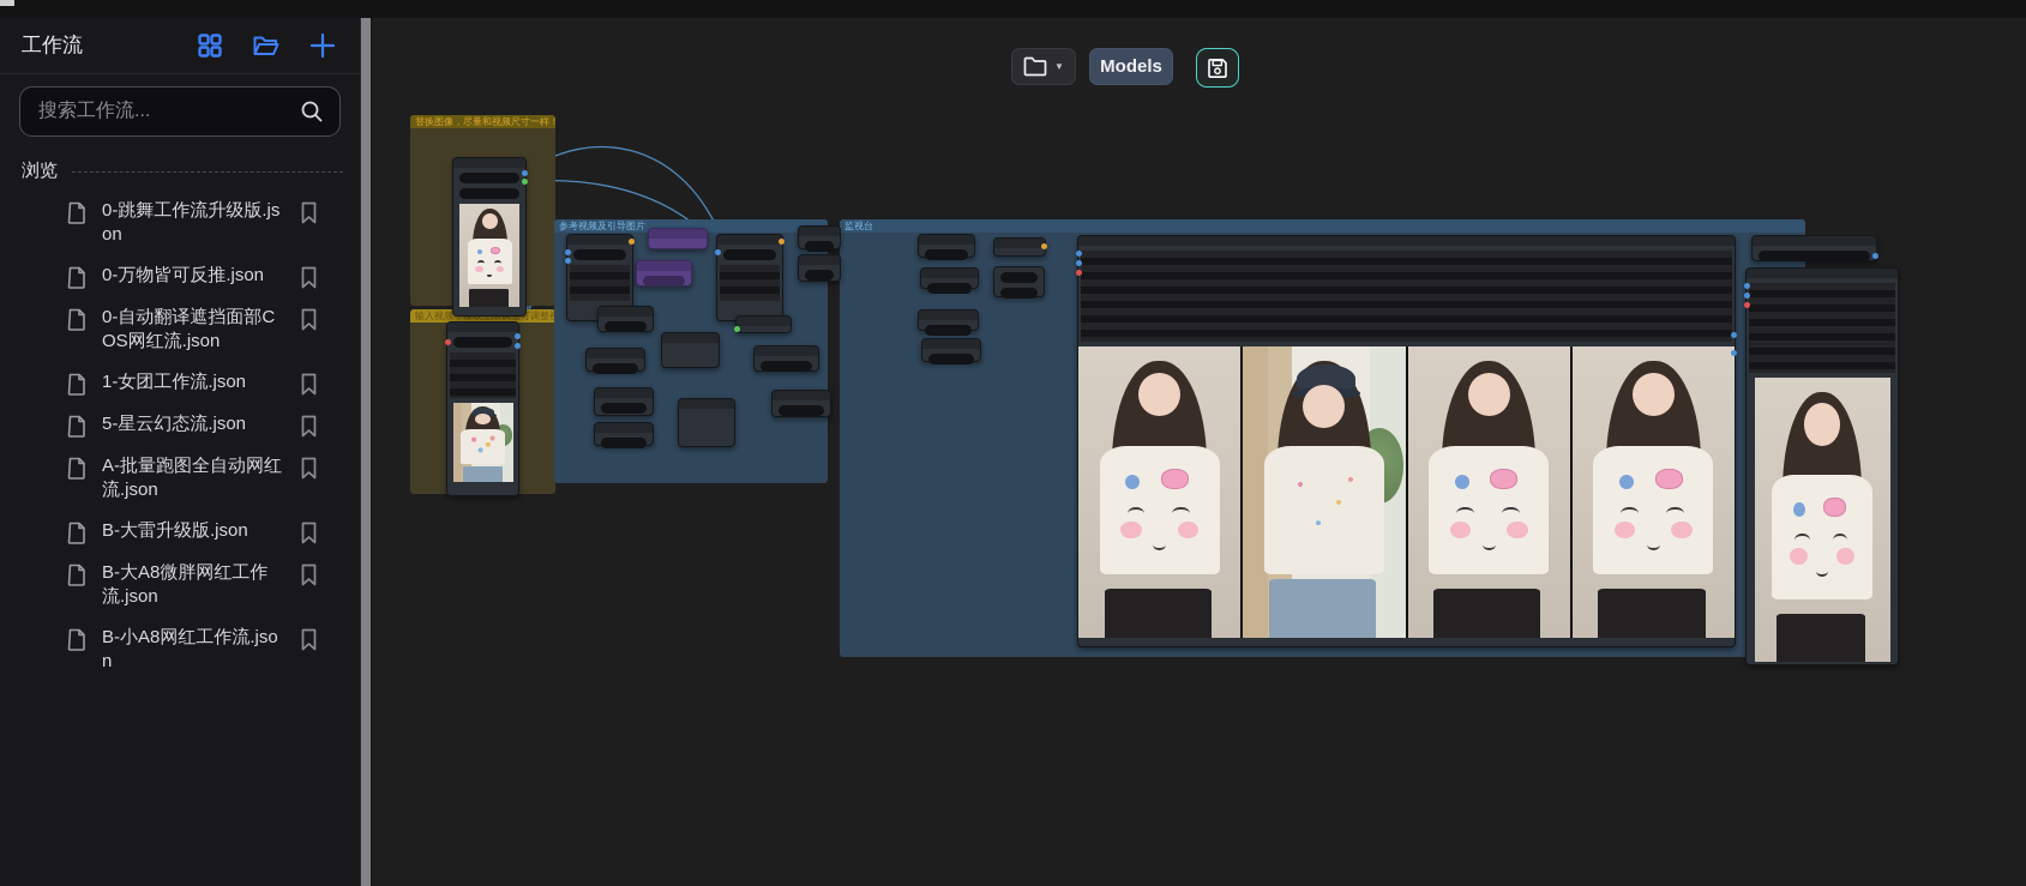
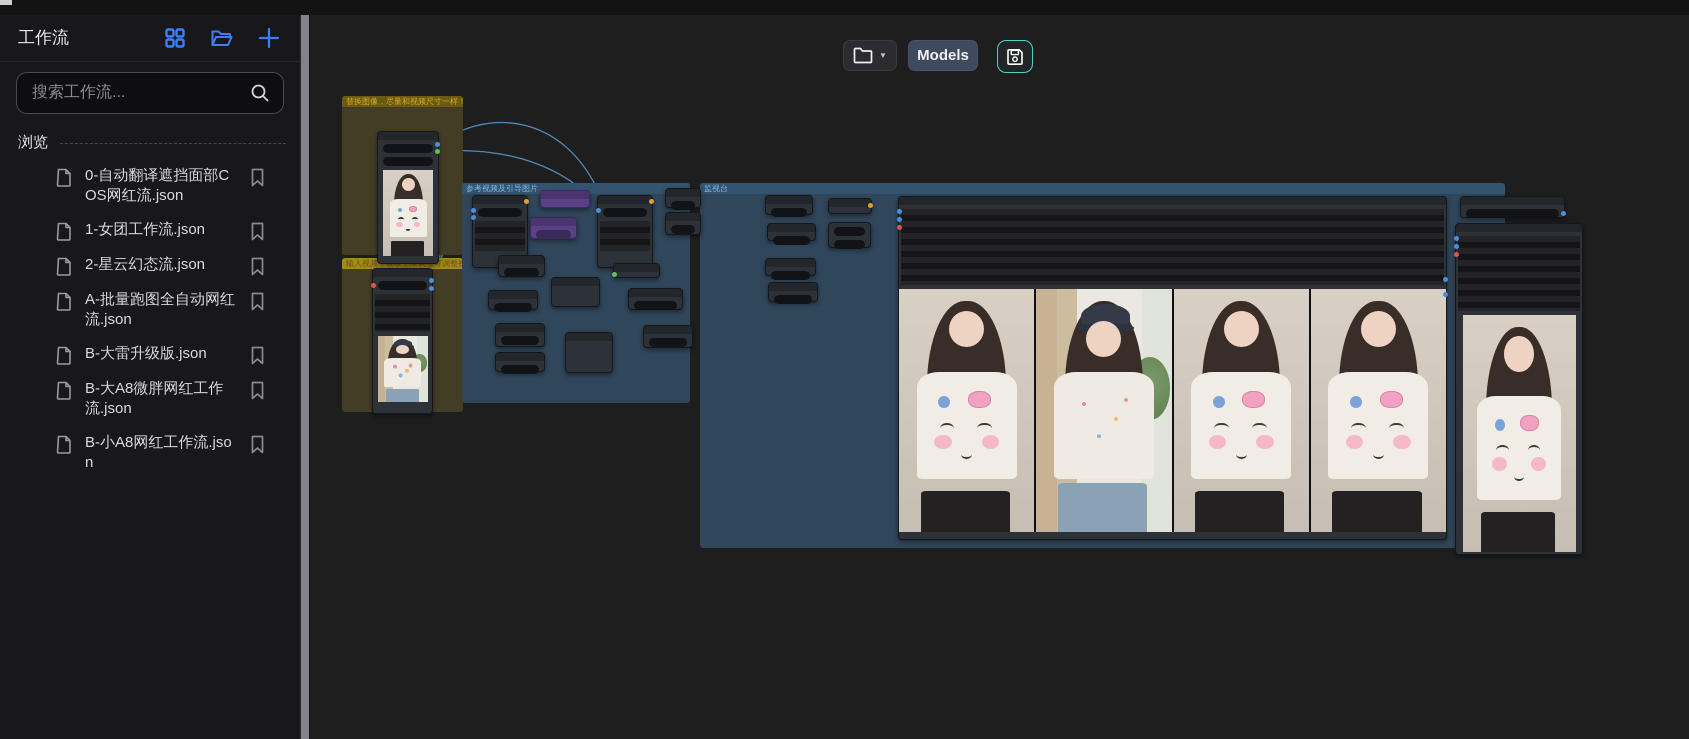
  工作流
  搜索工作流...
  浏览
- 0-跳舞工作流升级版.json
- 0-万物皆可反推.json
  0-自动翻译遮挡面部COS网红流.json
  1-女团工作流.json
- 5-星云幻态流.json
+ 2-星云幻态流.json
  A-批量跑图全自动网红流.json
  B-大雷升级版.json
  B-大A8微胖网红工作流.json
  B-小A8网红工作流.json
  替换图像，尽量和视频尺寸一样！
  参考视频及引导图片
  监视台
  ▼
  Models
